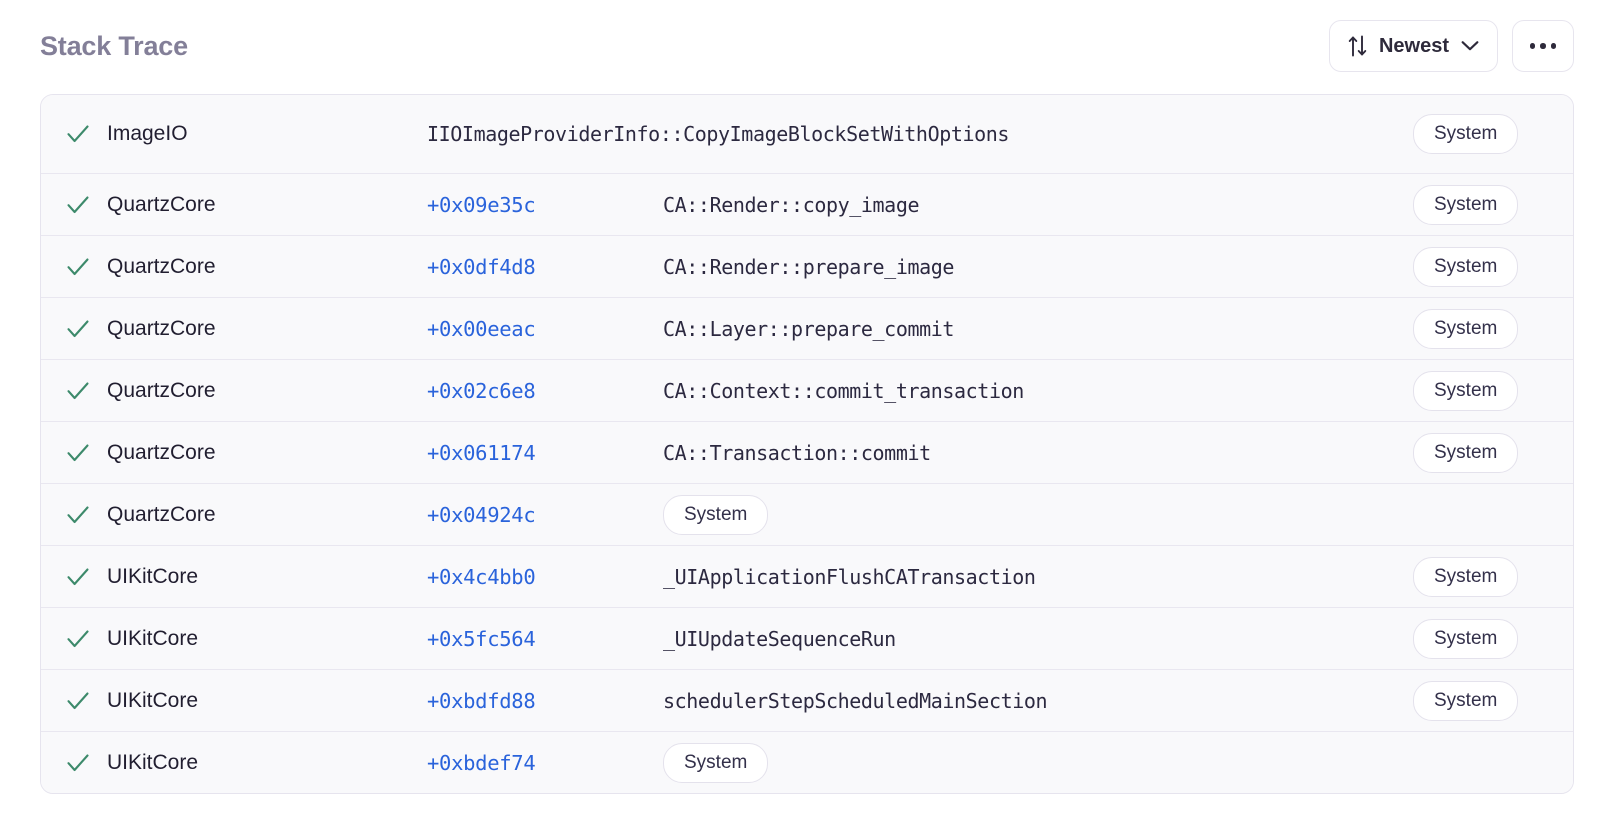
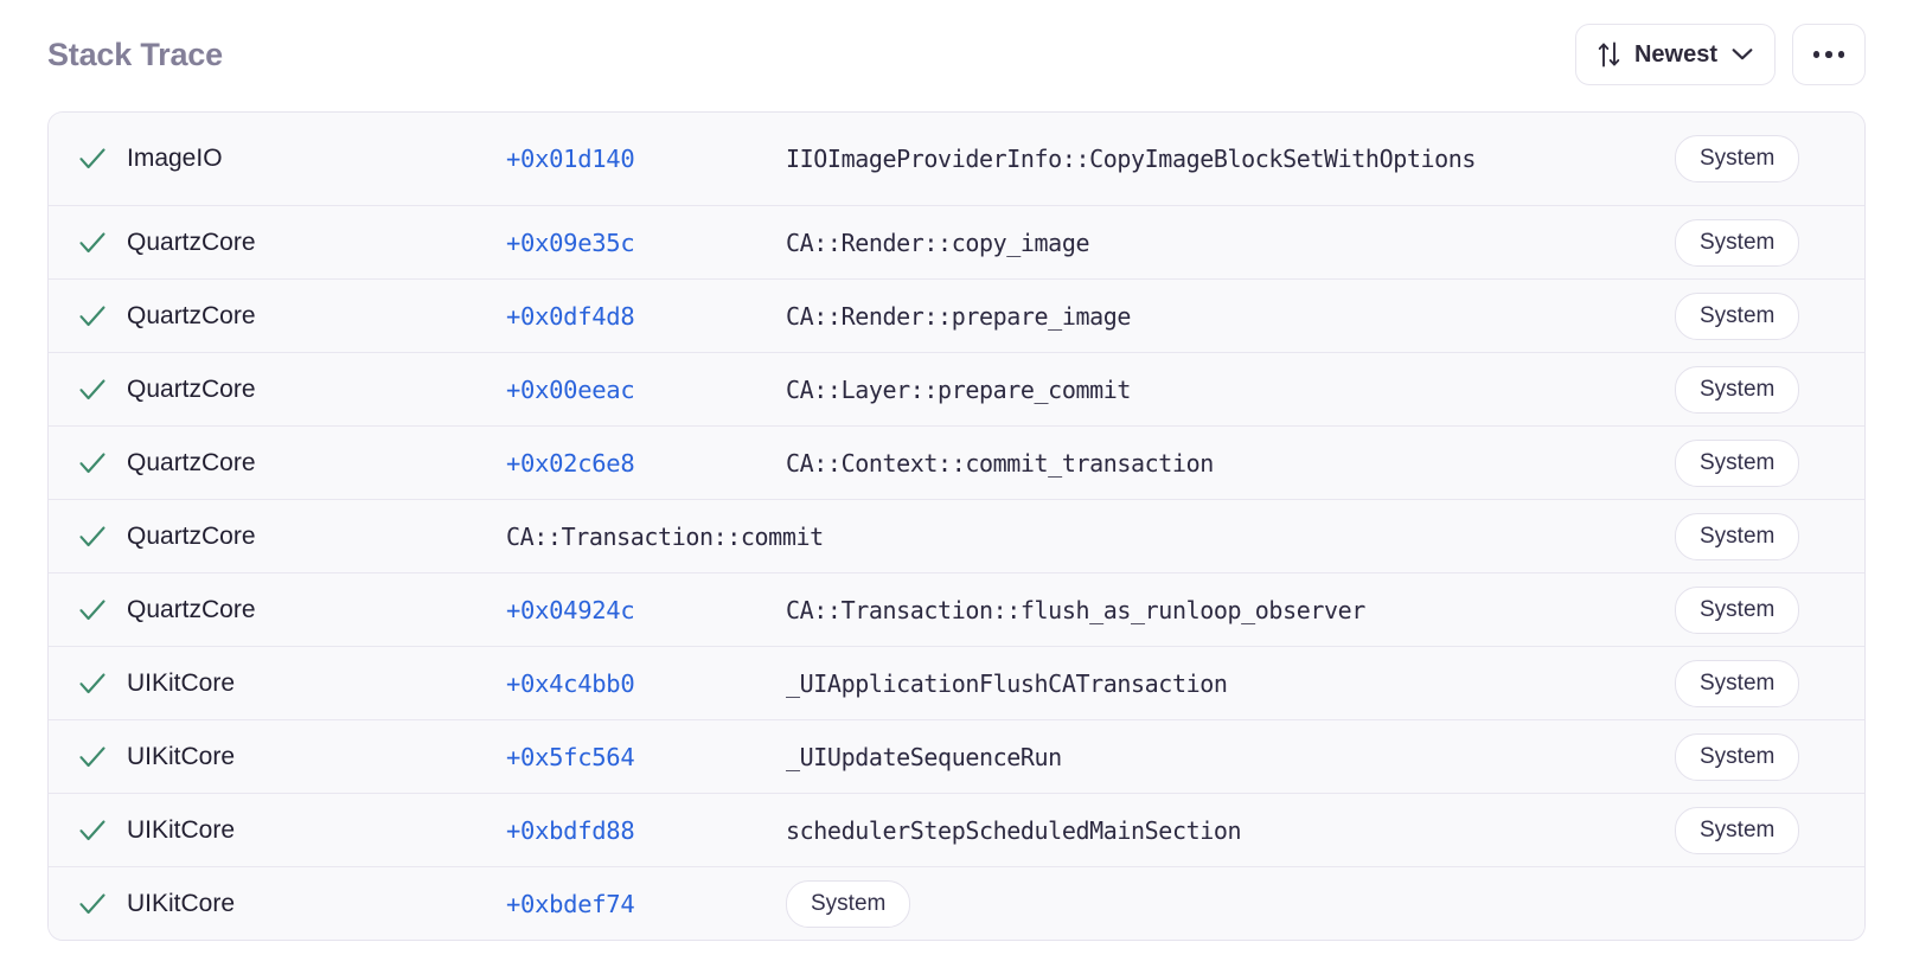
  Stack Trace
  Newest
  ImageIO
+ +0x01d140
  IIOImageProviderInfo::CopyImageBlockSetWithOptions
  System
  QuartzCore
  +0x09e35c
  CA::Render::copy_image
  System
  QuartzCore
  +0x0df4d8
  CA::Render::prepare_image
  System
  QuartzCore
  +0x00eeac
  CA::Layer::prepare_commit
  System
  QuartzCore
  +0x02c6e8
  CA::Context::commit_transaction
  System
  QuartzCore
- +0x061174
  CA::Transaction::commit
  System
  QuartzCore
  +0x04924c
+ CA::Transaction::flush_as_runloop_observer
  System
  UIKitCore
  +0x4c4bb0
  _UIApplicationFlushCATransaction
  System
  UIKitCore
  +0x5fc564
  _UIUpdateSequenceRun
  System
  UIKitCore
  +0xbdfd88
  schedulerStepScheduledMainSection
  System
  UIKitCore
  +0xbdef74
  System
